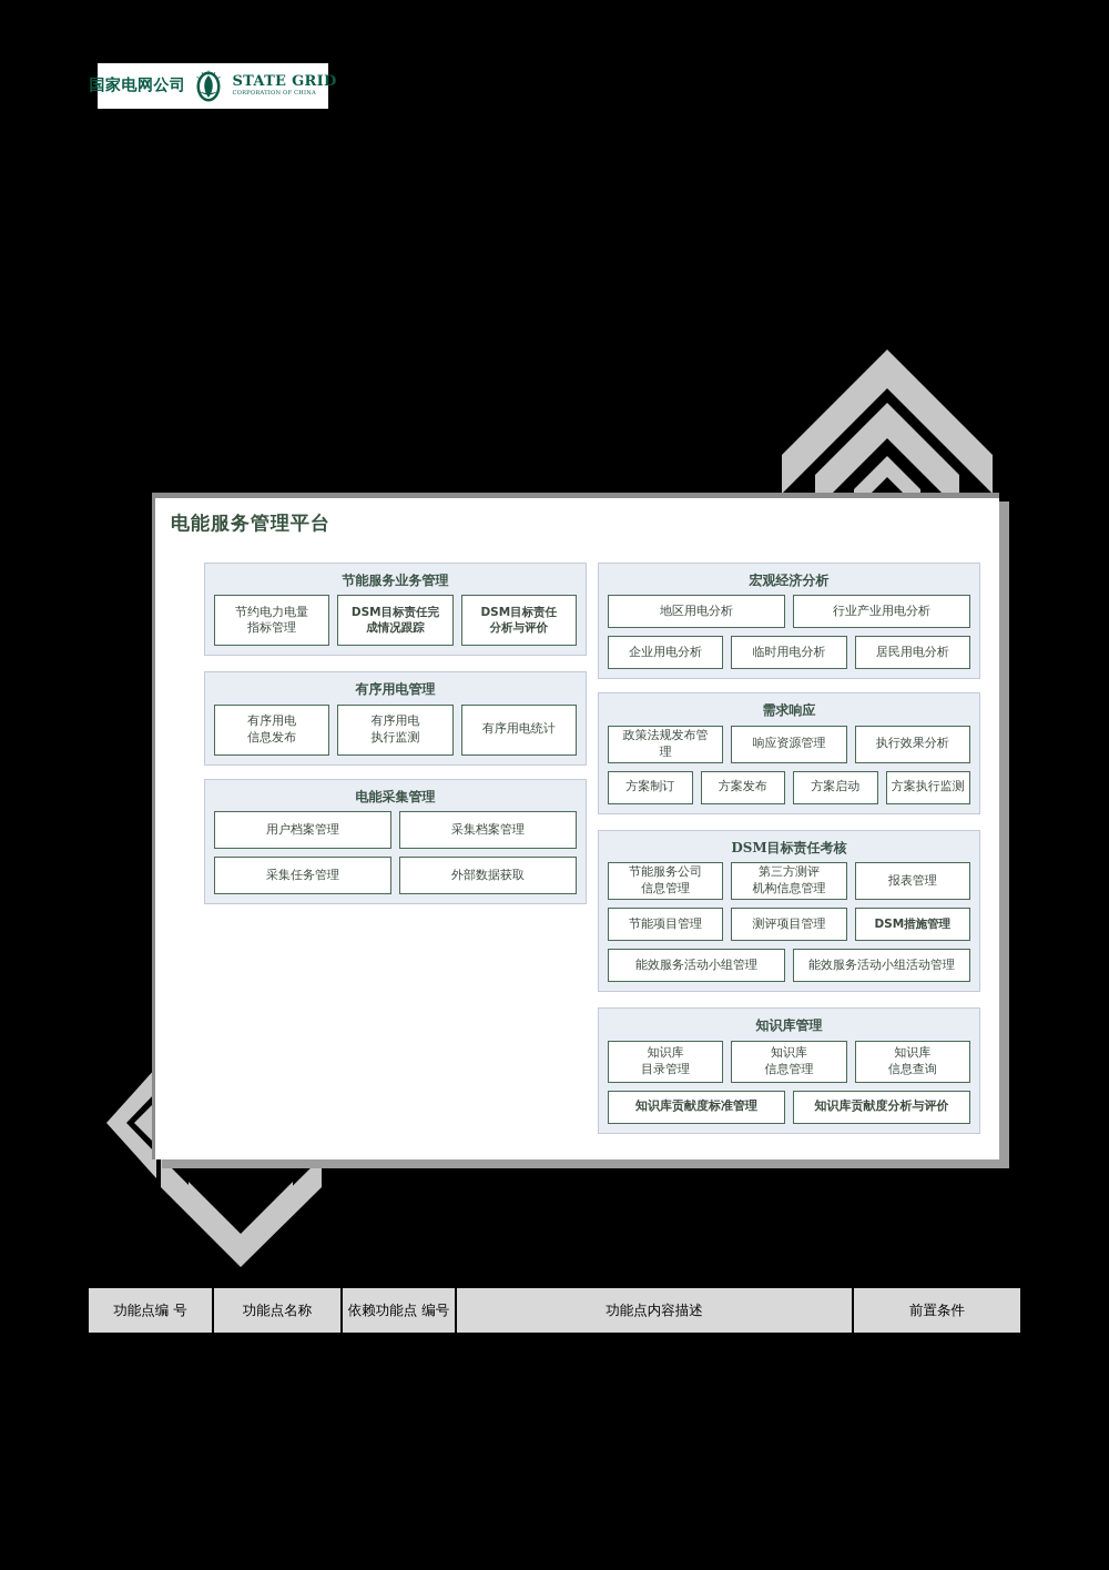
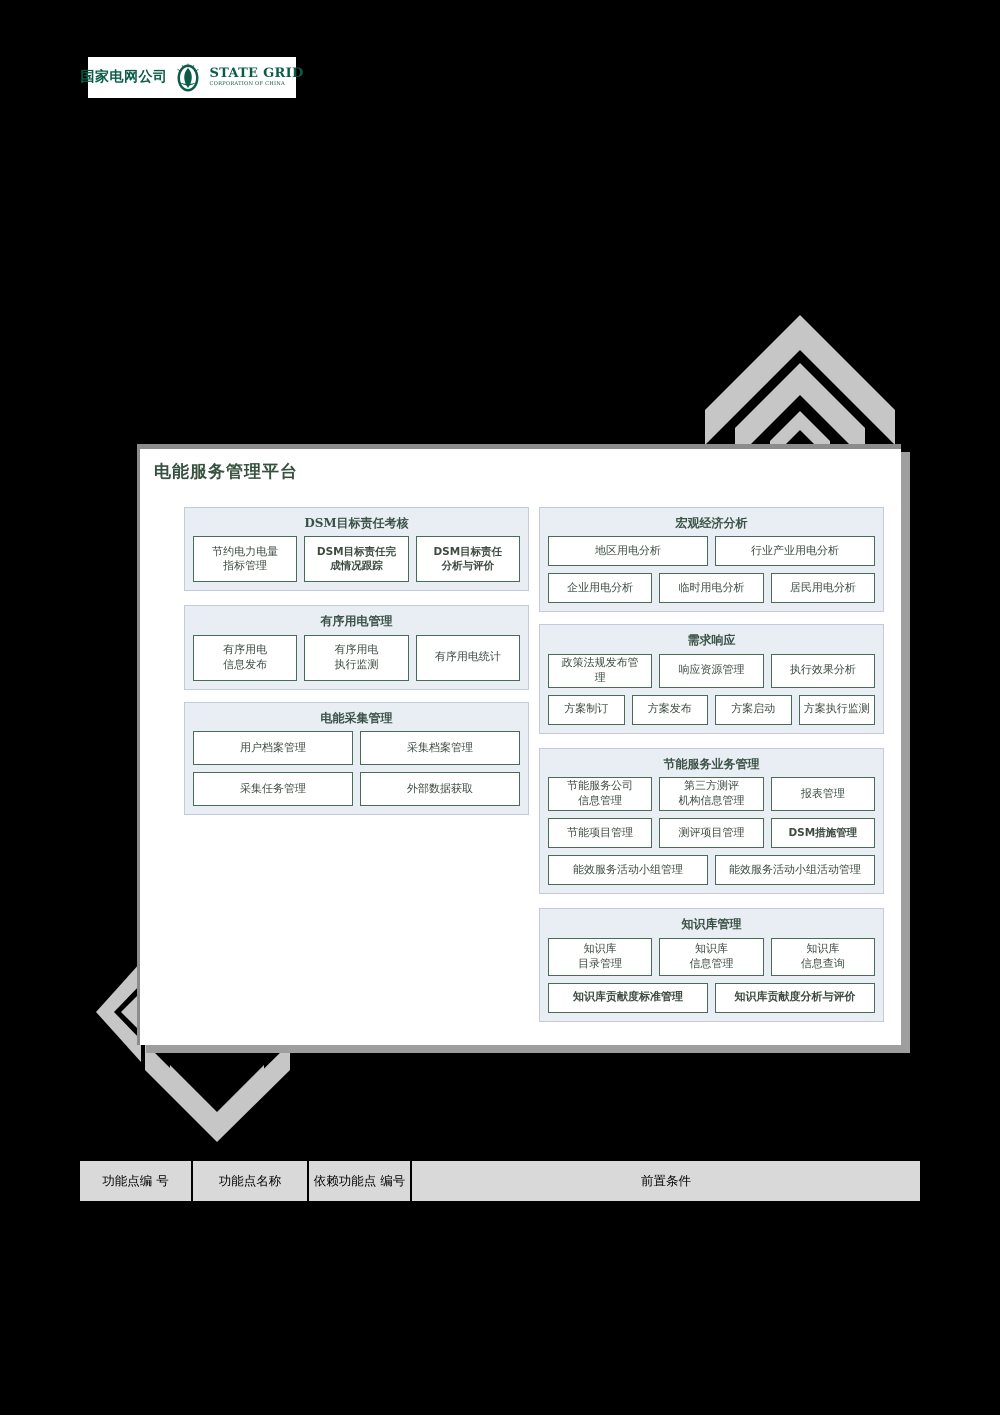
  国家电网公司
  STATE GRID
  电能服务管理平台
- 节能服务业务管理
+ DSM目标责任考核
  节约电力电量
  指标管理
  DSM目标责任完
  成情况跟踪
  DSM目标责任
  分析与评价
  有序用电管理
  有序用电
  信息发布
  有序用电
  执行监测
  有序用电统计
  电能采集管理
  用户档案管理
  采集档案管理
  采集任务管理
  外部数据获取
  宏观经济分析
  地区用电分析
  行业产业用电分析
  企业用电分析
  临时用电分析
  居民用电分析
  需求响应
  政策法规发布管
  理
  响应资源管理
  执行效果分析
  方案制订
  方案发布
  方案启动
  方案执行监测
- DSM目标责任考核
+ 节能服务业务管理
  节能服务公司
  信息管理
  第三方测评
  机构信息管理
  报表管理
  节能项目管理
  测评项目管理
  DSM措施管理
  能效服务活动小组管理
  能效服务活动小组活动管理
  知识库管理
  知识库
  目录管理
  知识库
  信息管理
  知识库
  信息查询
  知识库贡献度标准管理
  知识库贡献度分析与评价
  功能点编 号
  功能点名称
  依赖功能点 编号
- 功能点内容描述
  前置条件
